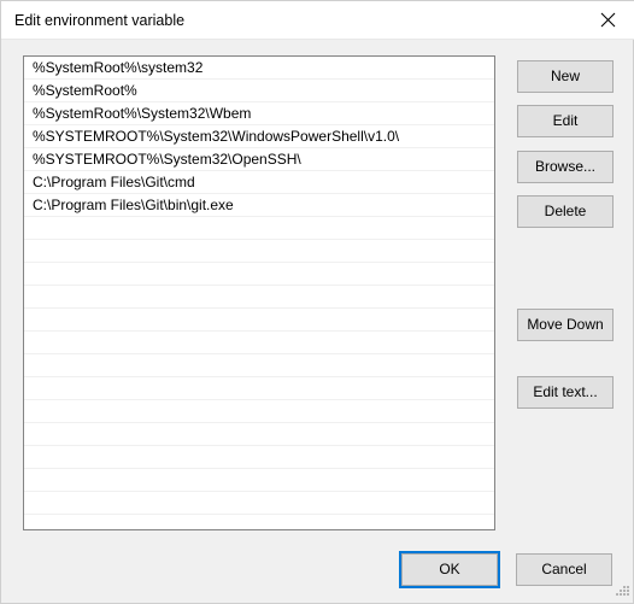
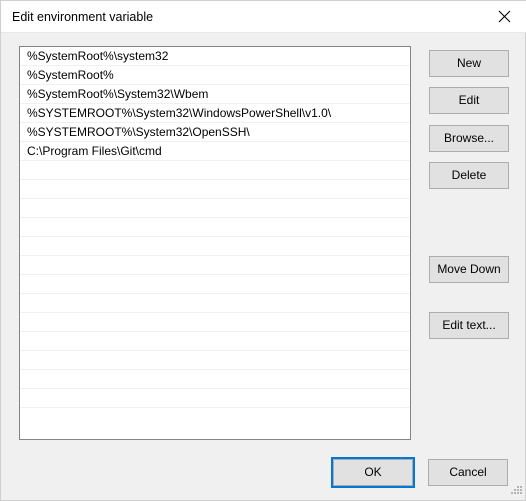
  Edit environment variable
  %SystemRoot%\system32
  %SystemRoot%
  %SystemRoot%\System32\Wbem
  %SYSTEMROOT%\System32\WindowsPowerShell\v1.0\
  %SYSTEMROOT%\System32\OpenSSH\
  C:\Program Files\Git\cmd
- C:\Program Files\Git\bin\git.exe
  New
  Edit
  Browse...
  Delete
  Move Down
  Edit text...
  OK
  Cancel
